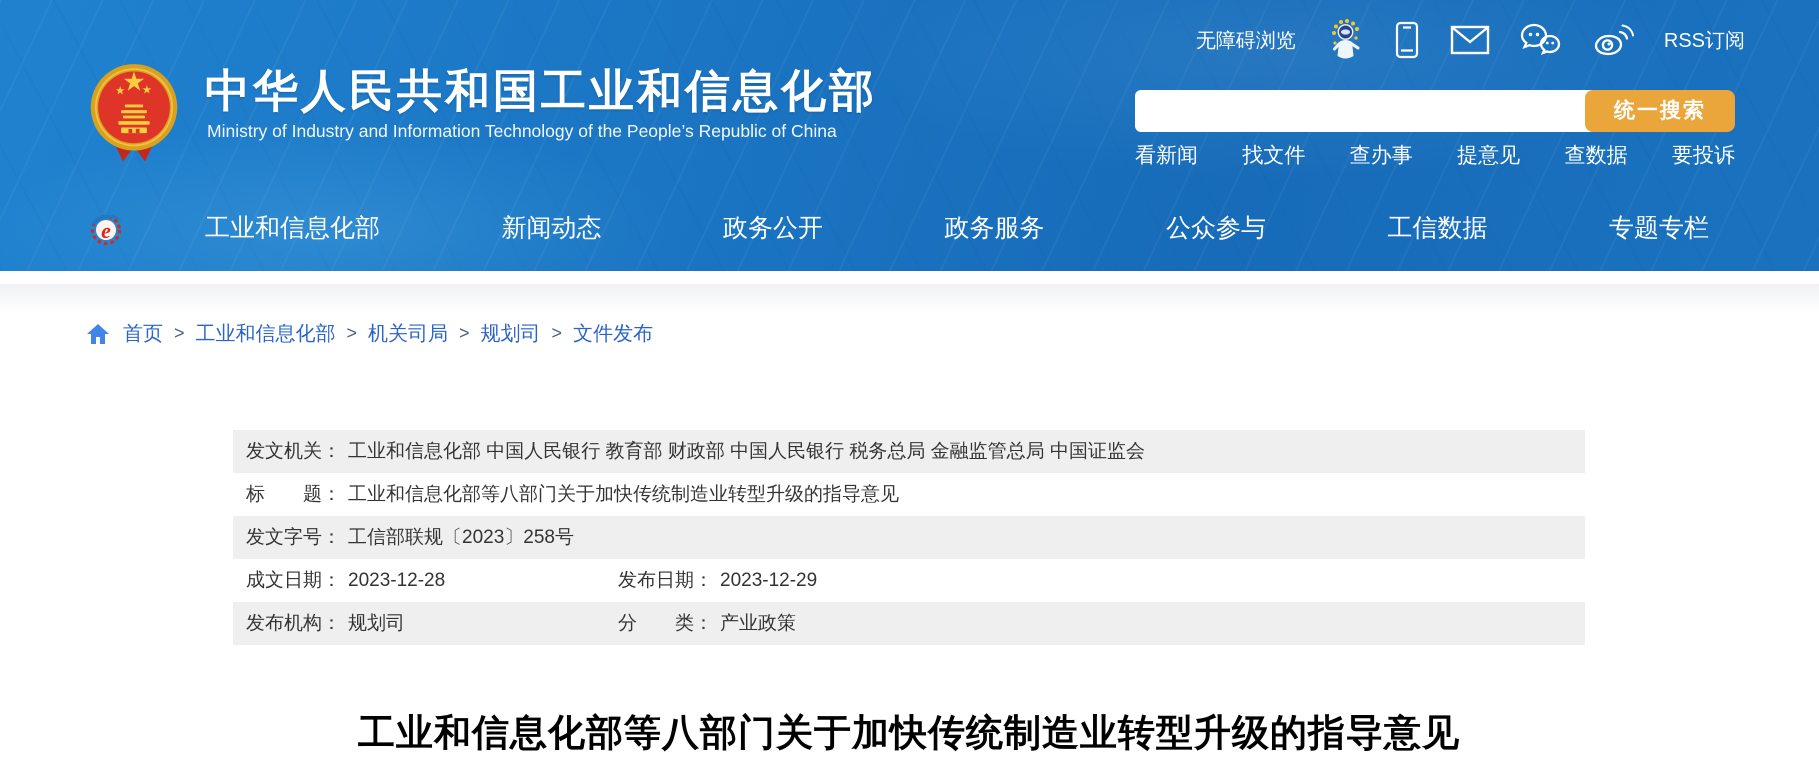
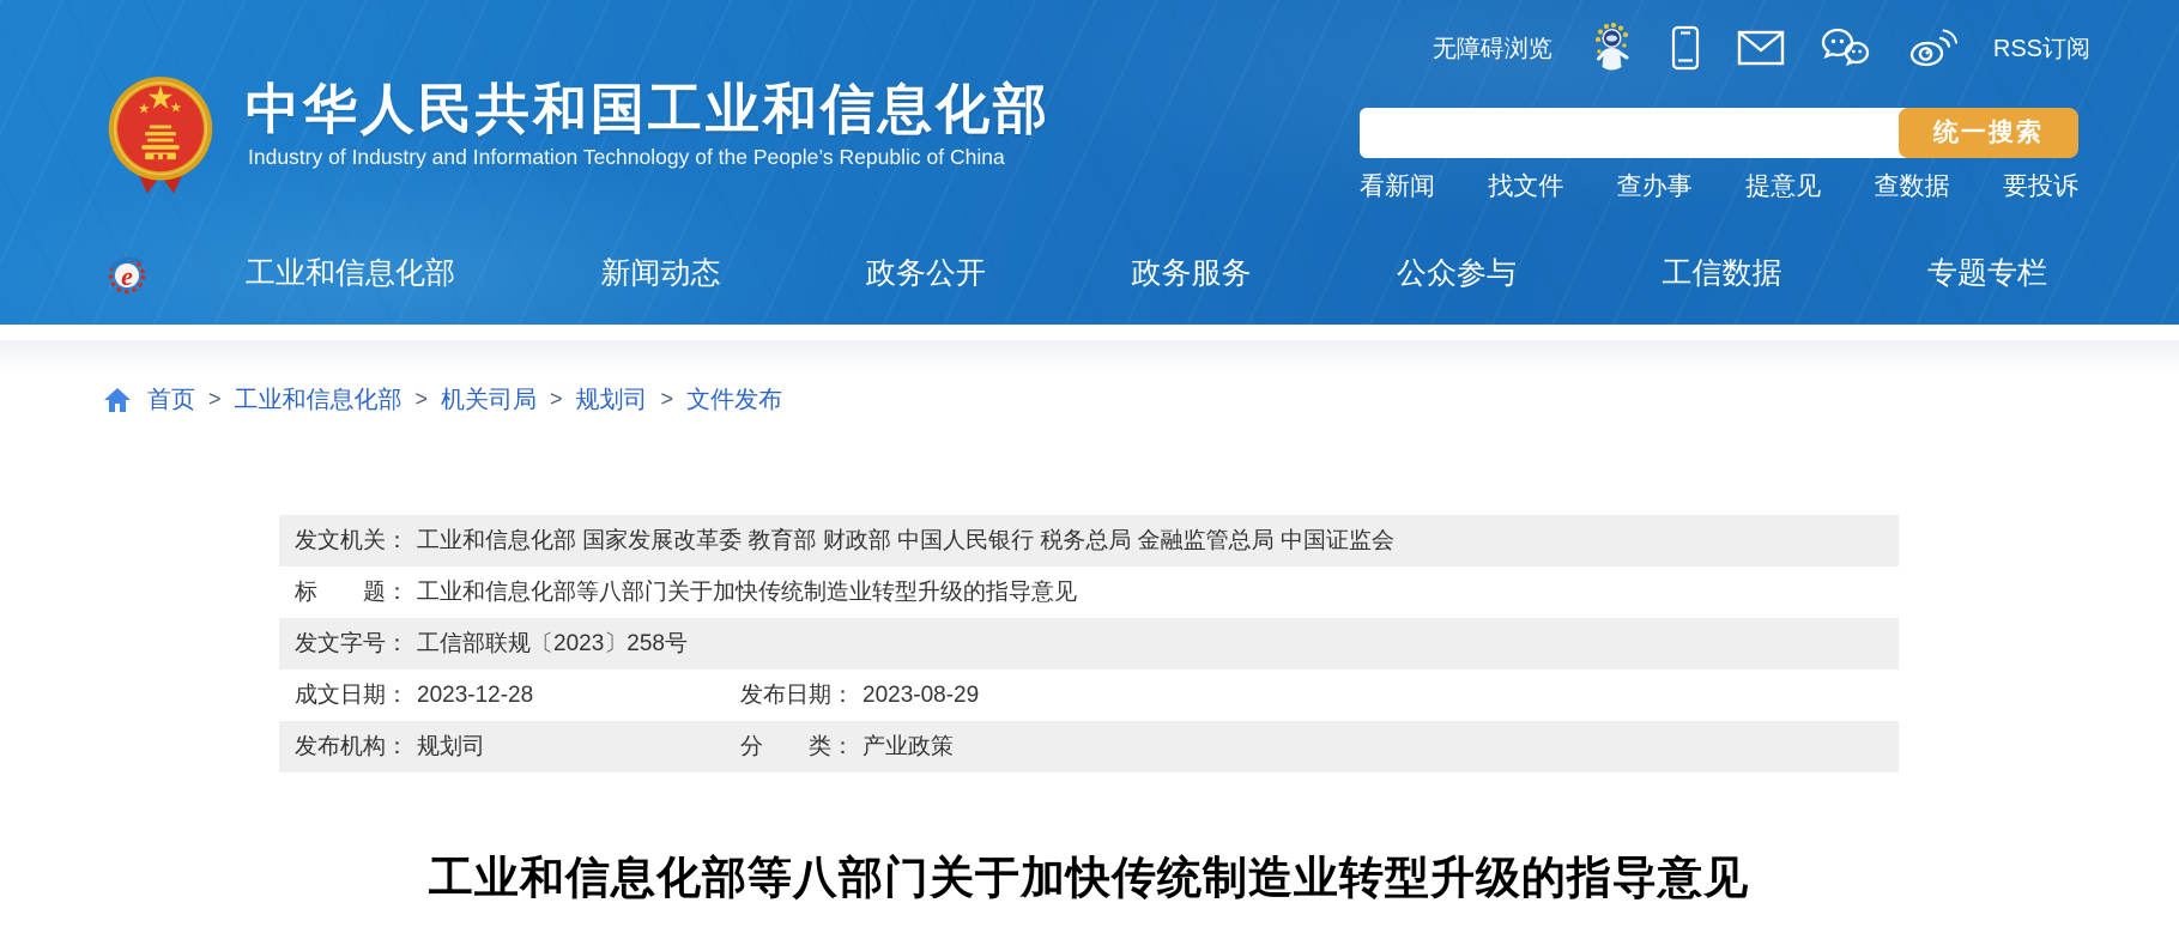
  无障碍浏览
  RSS订阅
  中华人民共和国工业和信息化部
- Ministry of Industry and Information Technology of the People’s Republic of China
+ Industry of Industry and Information Technology of the People’s Republic of China
  统一搜索
  看新闻
  找文件
  查办事
  提意见
  查数据
  要投诉
  e
  工业和信息化部
  新闻动态
  政务公开
  政务服务
  公众参与
  工信数据
  专题专栏
  首页
  >
  工业和信息化部
  >
  机关司局
  >
  规划司
  >
  文件发布
- 发文机关： 工业和信息化部 中国人民银行 教育部 财政部 中国人民银行 税务总局 金融监管总局 中国证监会
+ 发文机关： 工业和信息化部 国家发展改革委 教育部 财政部 中国人民银行 税务总局 金融监管总局 中国证监会
  标 题： 工业和信息化部等八部门关于加快传统制造业转型升级的指导意见
  发文字号： 工信部联规〔2023〕258号
  成文日期： 2023-12-28
- 发布日期： 2023-12-29
+ 发布日期： 2023-08-29
  发布机构： 规划司
  分 类： 产业政策
  工业和信息化部等八部门关于加快传统制造业转型升级的指导意见
